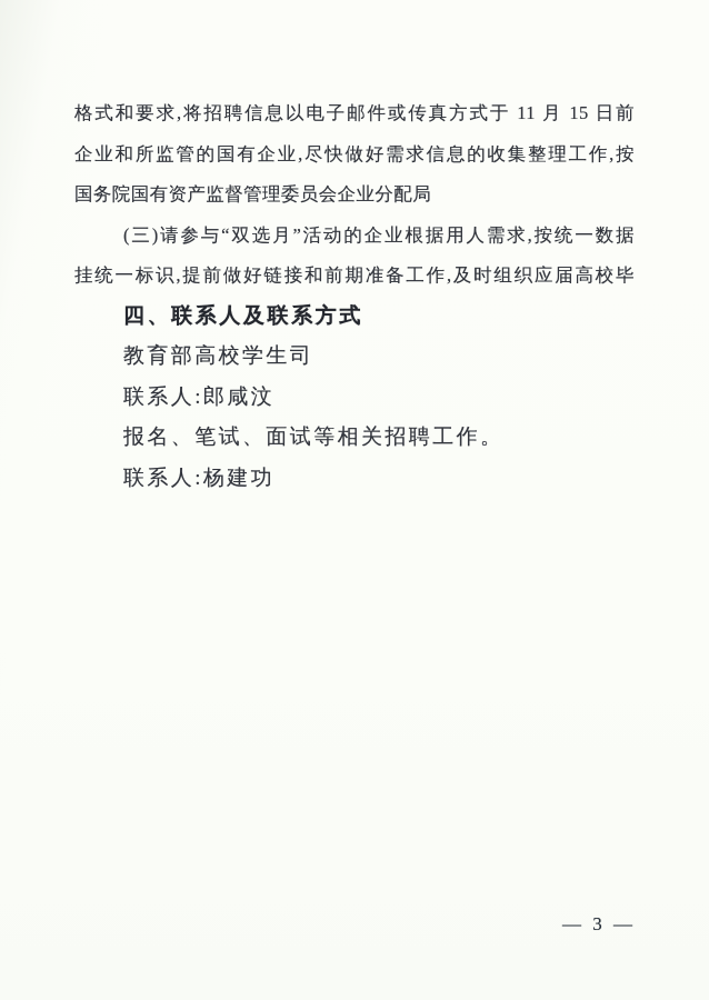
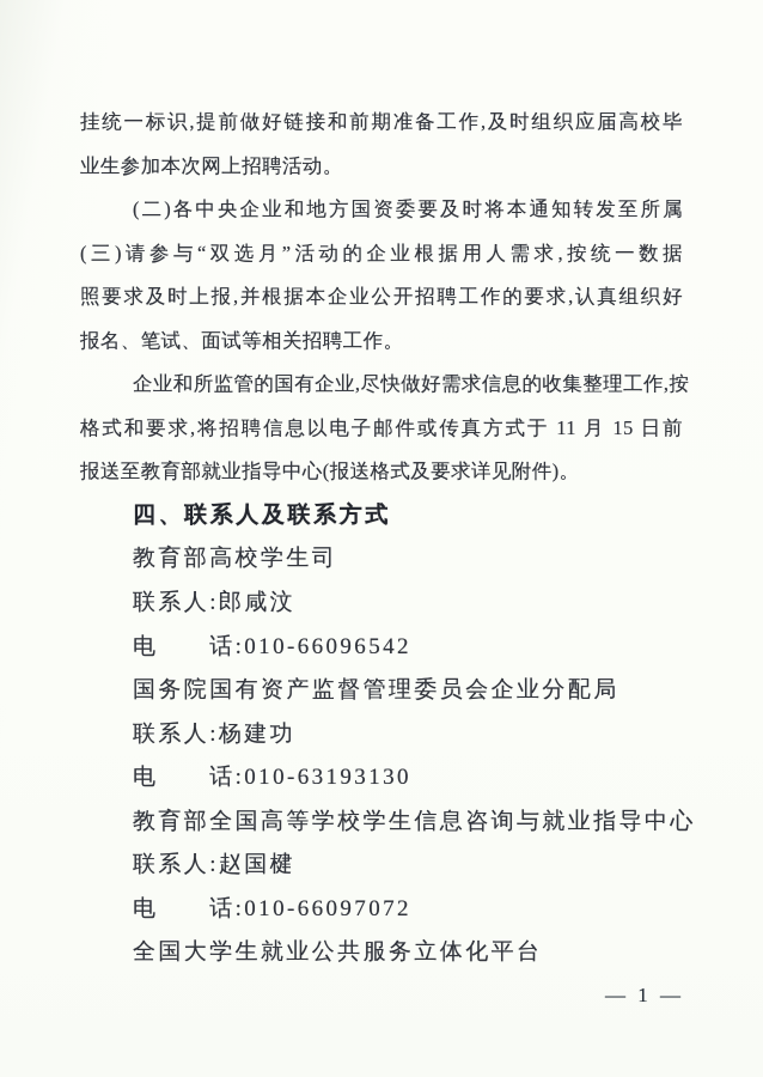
- 格式和要求,将招聘信息以电子邮件或传真方式于 11 月 15 日前
+ 挂统一标识,提前做好链接和前期准备工作,及时组织应届高校毕
+ 业生参加本次网上招聘活动。
+ (二)各中央企业和地方国资委要及时将本通知转发至所属
- 企业和所监管的国有企业,尽快做好需求信息的收集整理工作,按
+ (三)请参与“双选月”活动的企业根据用人需求,按统一数据
+ 照要求及时上报,并根据本企业公开招聘工作的要求,认真组织好
- 国务院国有资产监督管理委员会企业分配局
+ 报名、笔试、面试等相关招聘工作。
- (三)请参与“双选月”活动的企业根据用人需求,按统一数据
+ 企业和所监管的国有企业,尽快做好需求信息的收集整理工作,按
- 挂统一标识,提前做好链接和前期准备工作,及时组织应届高校毕
+ 格式和要求,将招聘信息以电子邮件或传真方式于 11 月 15 日前
+ 报送至教育部就业指导中心(报送格式及要求详见附件)。
  四、联系人及联系方式
  教育部高校学生司
  联系人:郎咸汶
+ 电 话:010-66096542
- 报名、笔试、面试等相关招聘工作。
+ 国务院国有资产监督管理委员会企业分配局
  联系人:杨建功
+ 电 话:010-63193130
+ 教育部全国高等学校学生信息咨询与就业指导中心
+ 联系人:赵国楗
+ 电 话:010-66097072
+ 全国大学生就业公共服务立体化平台
- — 3 —
+ — 1 —
